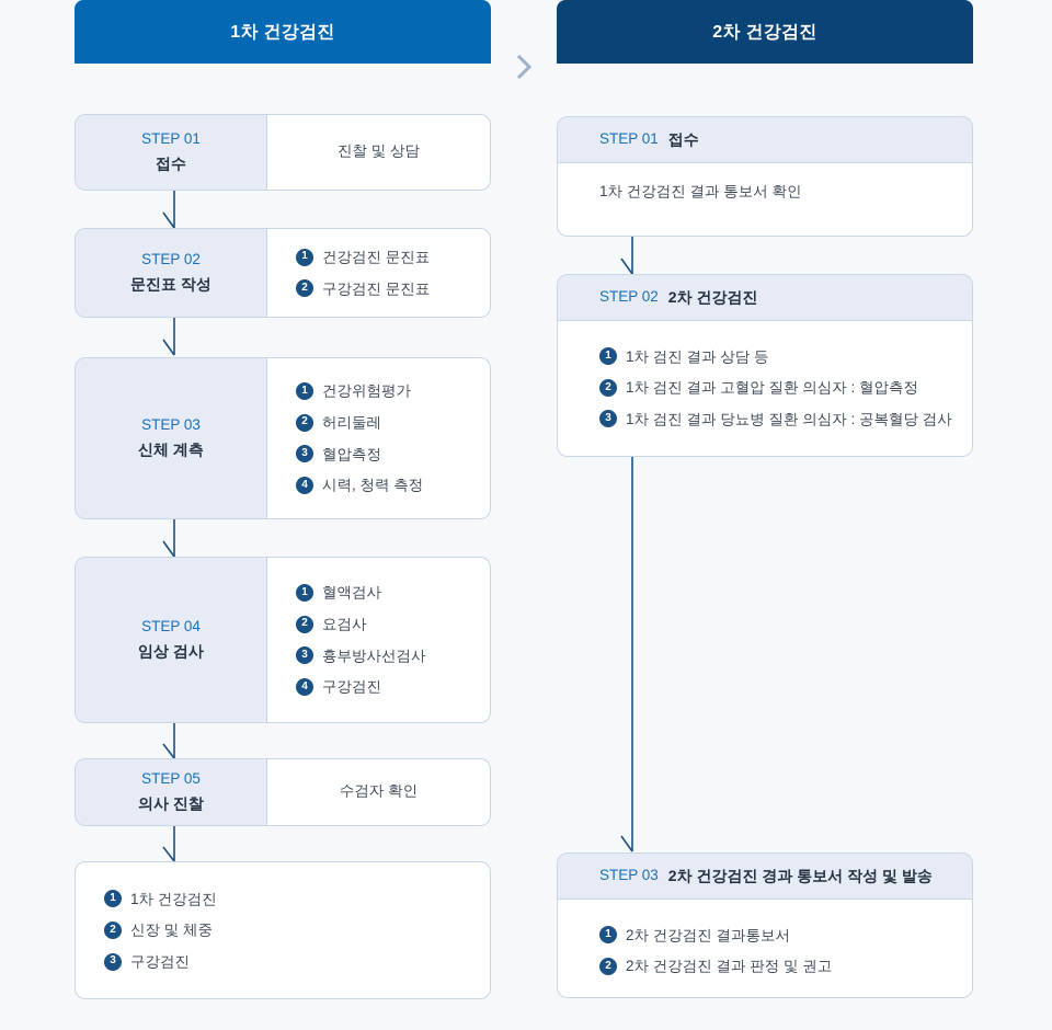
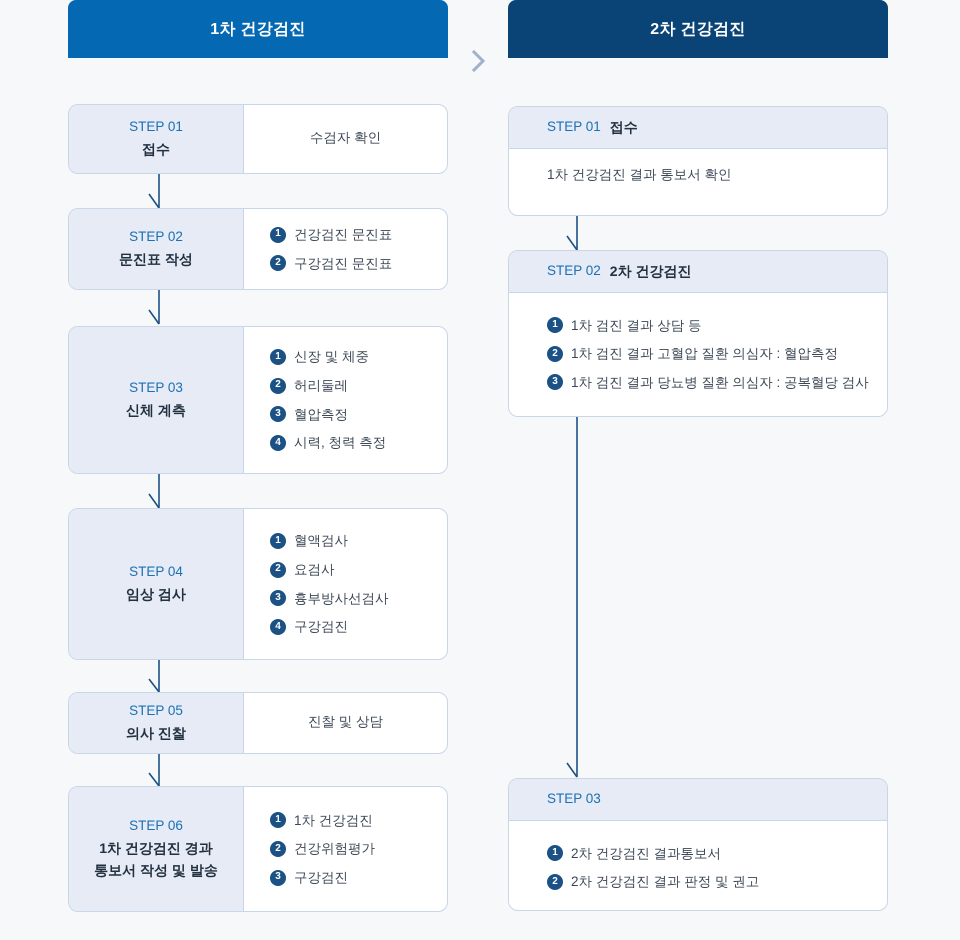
  1차 건강검진
  STEP 01
  접수
- 진찰 및 상담
+ 수검자 확인
  STEP 02
  문진표 작성
  1
  건강검진 문진표
  2
  구강검진 문진표
  STEP 03
  신체 계측
  1
- 건강위험평가
+ 신장 및 체중
  2
  허리둘레
  3
  혈압측정
  4
  시력, 청력 측정
  STEP 04
  임상 검사
  1
  혈액검사
  2
  요검사
  3
  흉부방사선검사
  4
  구강검진
  STEP 05
  의사 진찰
- 수검자 확인
+ 진찰 및 상담
+ STEP 06
+ 1차 건강검진 경과
+ 통보서 작성 및 발송
  1
  1차 건강검진
  2
- 신장 및 체중
+ 건강위험평가
  3
  구강검진
  2차 건강검진
  STEP 01
  접수
  1차 건강검진 결과 통보서 확인
  STEP 02
  2차 건강검진
  1
  1차 검진 결과 상담 등
  2
  1차 검진 결과 고혈압 질환 의심자 : 혈압측정
  3
  1차 검진 결과 당뇨병 질환 의심자 : 공복혈당 검사
  STEP 03
- 2차 건강검진 경과 통보서 작성 및 발송
  1
  2차 건강검진 결과통보서
  2
  2차 건강검진 결과 판정 및 권고
